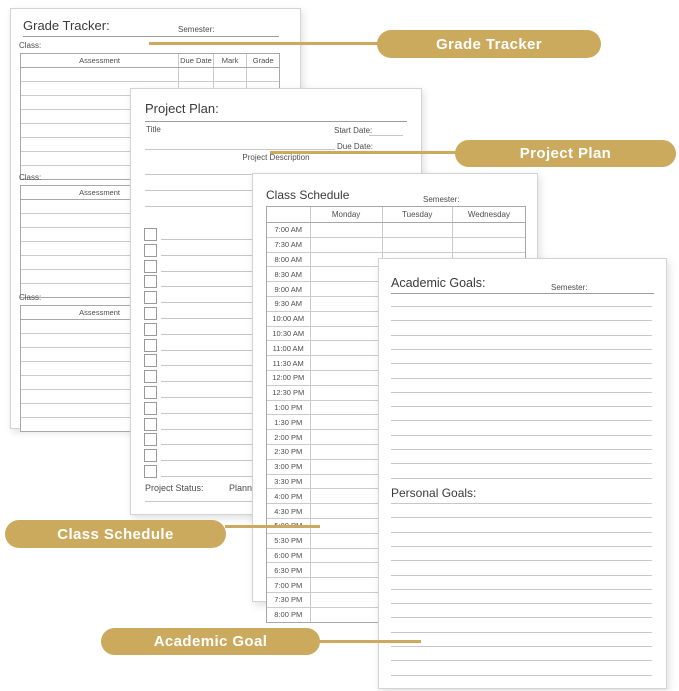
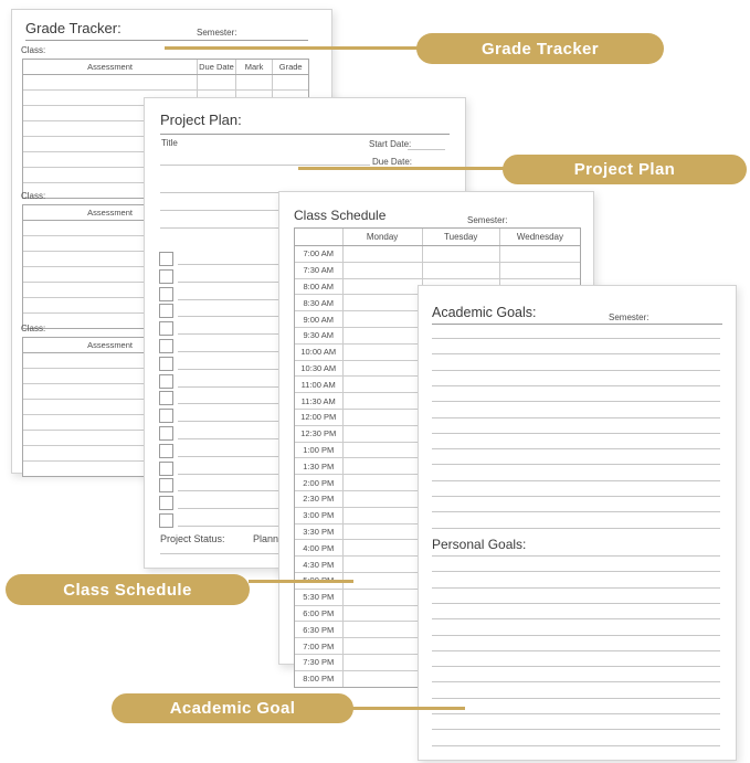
  Grade Tracker:
  Semester:
  Class:
  Assessment
  Due Date
  Mark
  Grade
  Class:
  Assessment
  Class:
  Assessment
  Project Plan:
  Title
  Start Date:
  Due Date:
- Project Description
  Project Status:
  Class Schedule
  Semester:
  Monday
  Tuesday
  Wednesday
  7:00 AM
  7:30 AM
  8:00 AM
  8:30 AM
  9:00 AM
  9:30 AM
  10:00 AM
  10:30 AM
  11:00 AM
  11:30 AM
  12:00 PM
  12:30 PM
  1:00 PM
  1:30 PM
  2:00 PM
  2:30 PM
  3:00 PM
  3:30 PM
  4:00 PM
  4:30 PM
  5:30 PM
  6:00 PM
  6:30 PM
  7:00 PM
  7:30 PM
  8:00 PM
  Academic Goals:
  Semester:
  Personal Goals:
  Grade Tracker
  Project Plan
  Class Schedule
  Academic Goal
